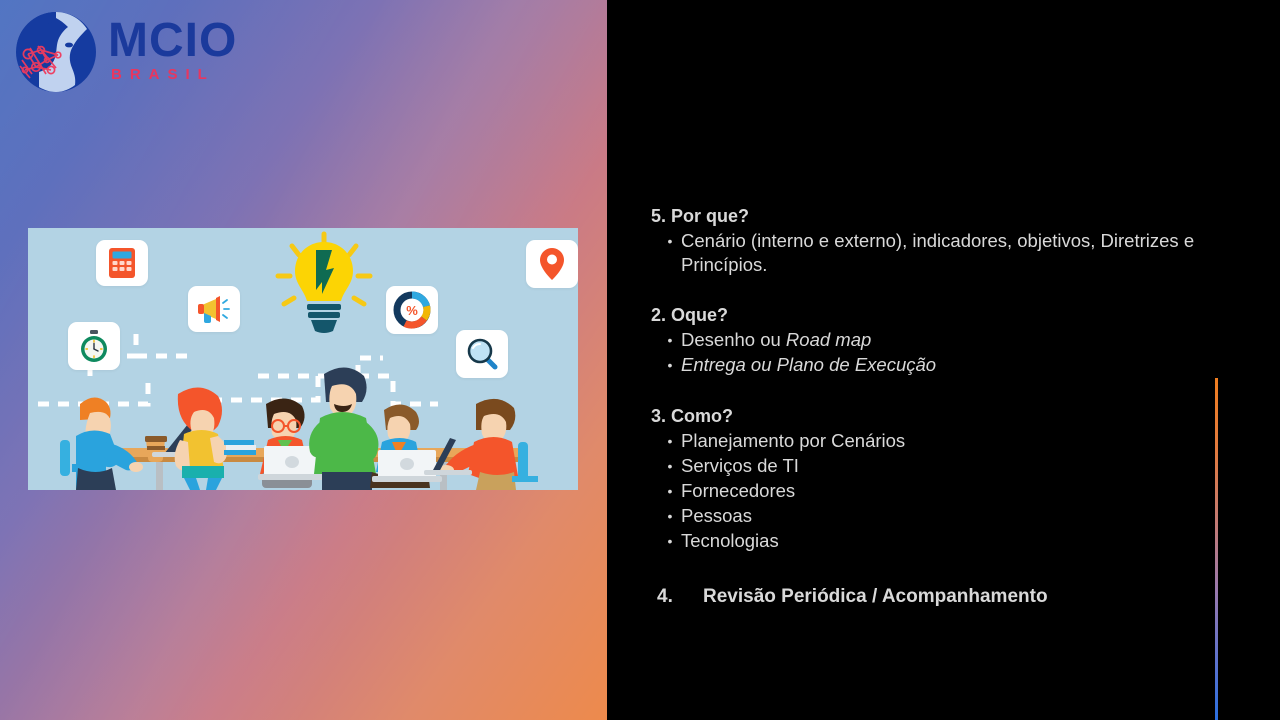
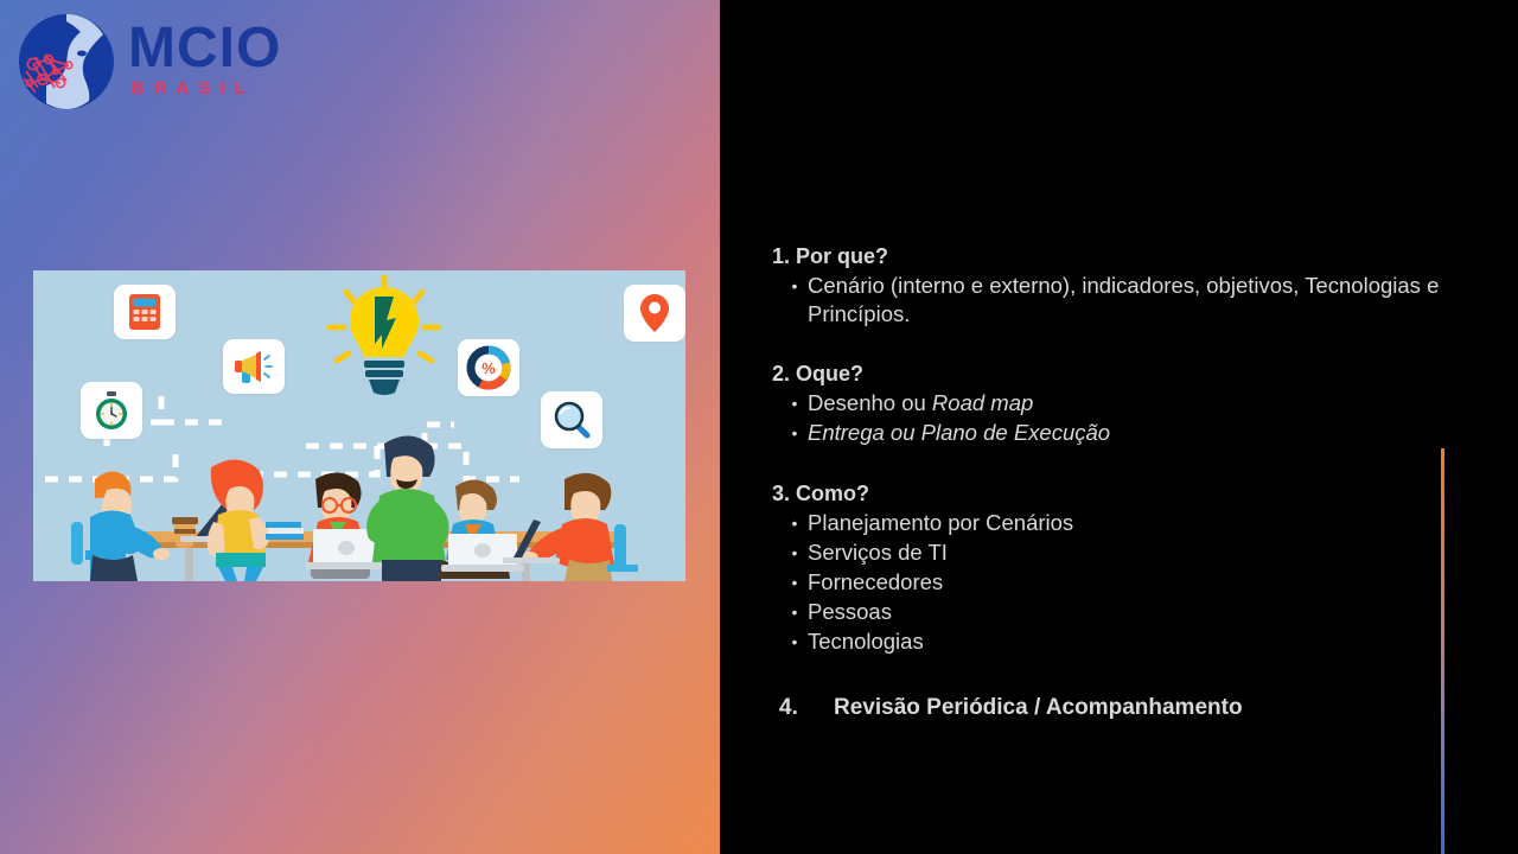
  MCIO
  BRASIL
  %
- 5. Por que?
+ 1. Por que?
  •
- Cenário (interno e externo), indicadores, objetivos, Diretrizes e Princípios.
+ Cenário (interno e externo), indicadores, objetivos, Tecnologias e Princípios.
  2. Oque?
  •
  Desenho ou Road map
  •
  Entrega ou Plano de Execução
  3. Como?
  •
  Planejamento por Cenários
  •
  Serviços de TI
  •
  Fornecedores
  •
  Pessoas
  •
  Tecnologias
  4.
  Revisão Periódica / Acompanhamento
